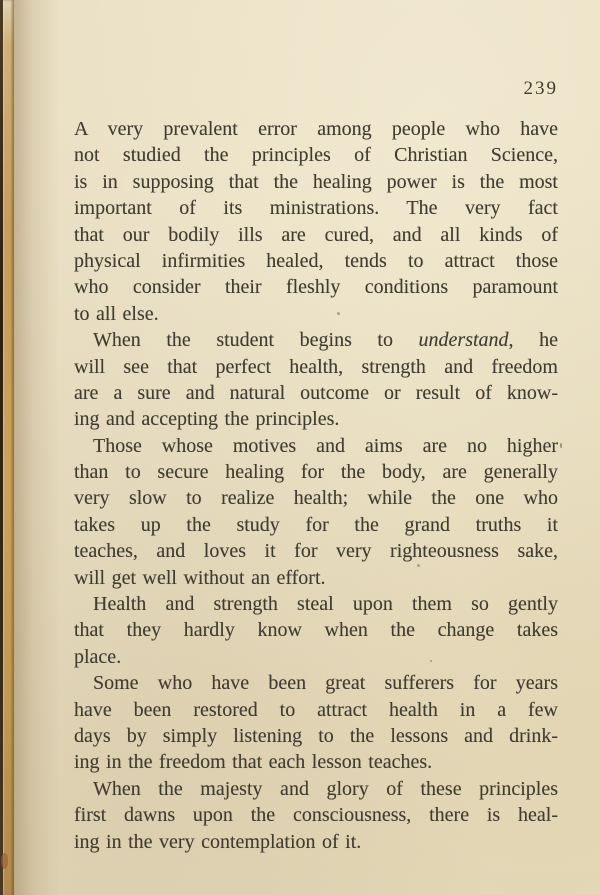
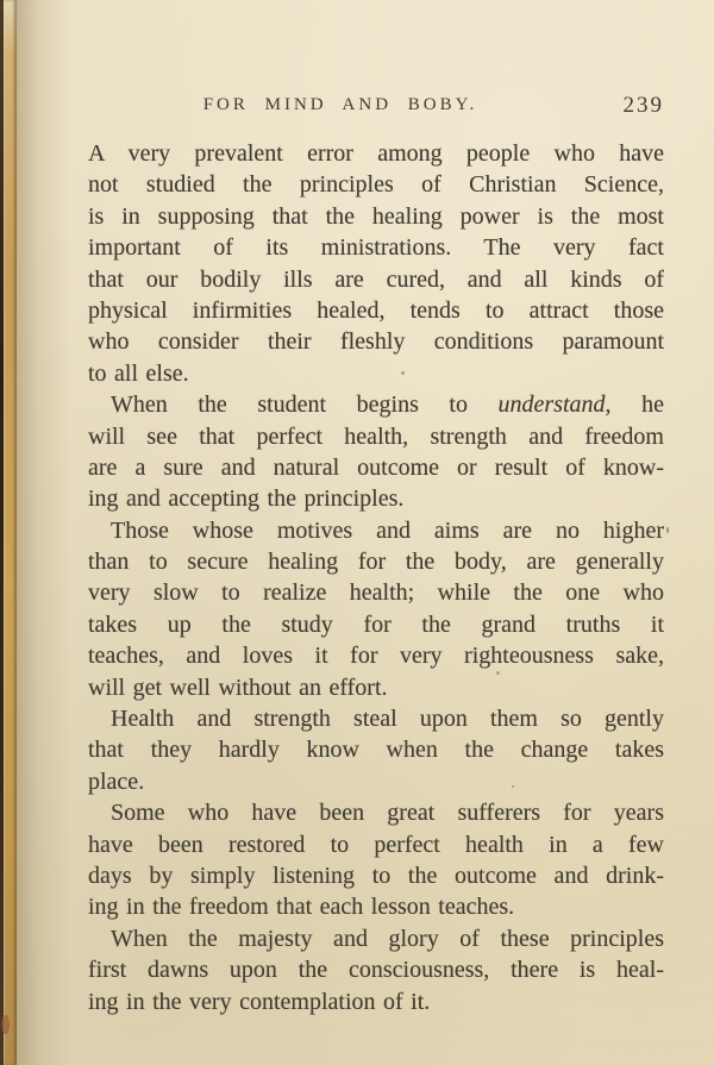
+ FOR MIND AND BOBY.
  239
  A very prevalent error among people who have
  not studied the principles of Christian Science,
  is in supposing that the healing power is the most
  important of its ministrations. The very fact
  that our bodily ills are cured, and all kinds of
  physical infirmities healed, tends to attract those
  who consider their fleshly conditions paramount
  to all else.
  When the student begins to understand, he
  will see that perfect health, strength and freedom
  are a sure and natural outcome or result of know-
  ing and accepting the principles.
  Those whose motives and aims are no higher
  than to secure healing for the body, are generally
  very slow to realize health; while the one who
  takes up the study for the grand truths it
  teaches, and loves it for very righteousness sake,
  will get well without an effort.
  Health and strength steal upon them so gently
  that they hardly know when the change takes
  place.
  Some who have been great sufferers for years
- have been restored to attract health in a few
+ have been restored to perfect health in a few
- days by simply listening to the lessons and drink-
+ days by simply listening to the outcome and drink-
  ing in the freedom that each lesson teaches.
  When the majesty and glory of these principles
  first dawns upon the consciousness, there is heal-
  ing in the very contemplation of it.
